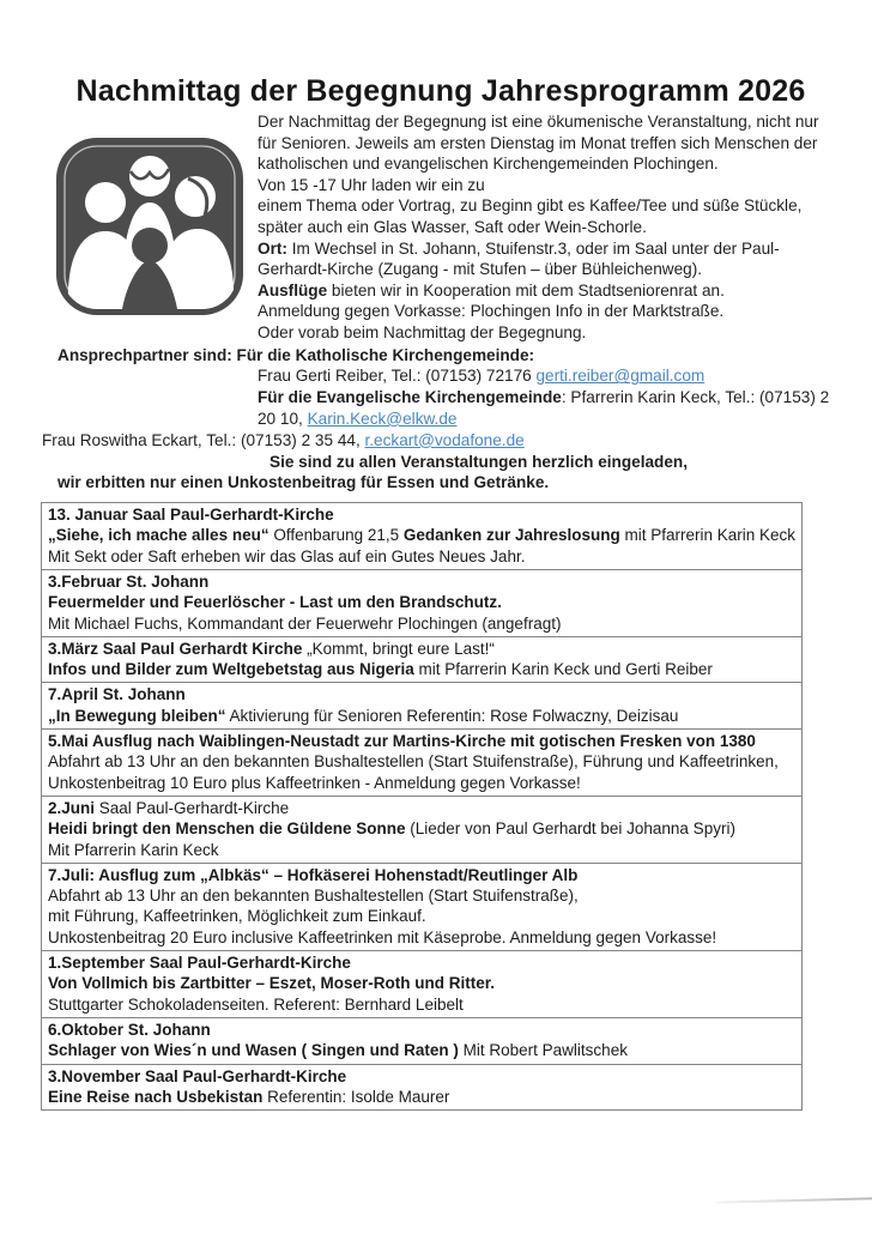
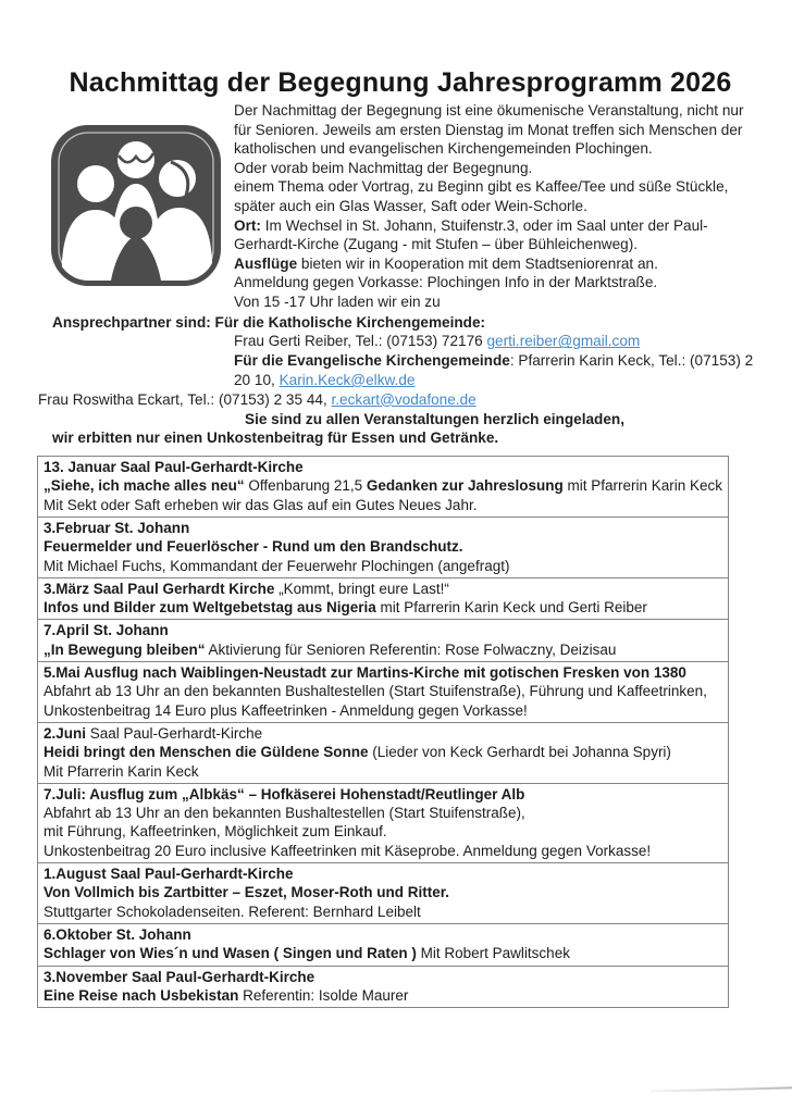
  Nachmittag der Begegnung Jahresprogramm 2026
  Der Nachmittag der Begegnung ist eine ökumenische Veranstaltung, nicht nur
  für Senioren. Jeweils am ersten Dienstag im Monat treffen sich Menschen der
  katholischen und evangelischen Kirchengemeinden Plochingen.
- Von 15 -17 Uhr laden wir ein zu
+ Oder vorab beim Nachmittag der Begegnung.
  einem Thema oder Vortrag, zu Beginn gibt es Kaffee/Tee und süße Stückle,
  später auch ein Glas Wasser, Saft oder Wein-Schorle.
  Ort: Im Wechsel in St. Johann, Stuifenstr.3, oder im Saal unter der Paul-
  Gerhardt-Kirche (Zugang - mit Stufen – über Bühleichenweg).
  Ausflüge bieten wir in Kooperation mit dem Stadtseniorenrat an.
  Anmeldung gegen Vorkasse: Plochingen Info in der Marktstraße.
- Oder vorab beim Nachmittag der Begegnung.
+ Von 15 -17 Uhr laden wir ein zu
  Ansprechpartner sind: Für die Katholische Kirchengemeinde:
  Frau Gerti Reiber, Tel.: (07153) 72176 gerti.reiber@gmail.com
  Für die Evangelische Kirchengemeinde: Pfarrerin Karin Keck, Tel.: (07153) 2 20 10, Karin.Keck@elkw.de
  Frau Roswitha Eckart, Tel.: (07153) 2 35 44, r.eckart@vodafone.de
  Sie sind zu allen Veranstaltungen herzlich eingeladen,
  wir erbitten nur einen Unkostenbeitrag für Essen und Getränke.
  13. Januar Saal Paul-Gerhardt-Kirche„Siehe, ich mache alles neu“ Offenbarung 21,5 Gedanken zur Jahreslosung mit Pfarrerin Karin KeckMit Sekt oder Saft erheben wir das Glas auf ein Gutes Neues Jahr.
- 3.Februar St. JohannFeuermelder und Feuerlöscher - Last um den Brandschutz.Mit Michael Fuchs, Kommandant der Feuerwehr Plochingen (angefragt)
+ 3.Februar St. JohannFeuermelder und Feuerlöscher - Rund um den Brandschutz.Mit Michael Fuchs, Kommandant der Feuerwehr Plochingen (angefragt)
  3.März Saal Paul Gerhardt Kirche „Kommt, bringt eure Last!“Infos und Bilder zum Weltgebetstag aus Nigeria mit Pfarrerin Karin Keck und Gerti Reiber
  7.April St. Johann„In Bewegung bleiben“ Aktivierung für Senioren Referentin: Rose Folwaczny, Deizisau
- 5.Mai Ausflug nach Waiblingen-Neustadt zur Martins-Kirche mit gotischen Fresken von 1380Abfahrt ab 13 Uhr an den bekannten Bushaltestellen (Start Stuifenstraße), Führung und Kaffeetrinken,Unkostenbeitrag 10 Euro plus Kaffeetrinken - Anmeldung gegen Vorkasse!
+ 5.Mai Ausflug nach Waiblingen-Neustadt zur Martins-Kirche mit gotischen Fresken von 1380Abfahrt ab 13 Uhr an den bekannten Bushaltestellen (Start Stuifenstraße), Führung und Kaffeetrinken,Unkostenbeitrag 14 Euro plus Kaffeetrinken - Anmeldung gegen Vorkasse!
- 2.Juni Saal Paul-Gerhardt-KircheHeidi bringt den Menschen die Güldene Sonne (Lieder von Paul Gerhardt bei Johanna Spyri)Mit Pfarrerin Karin Keck
+ 2.Juni Saal Paul-Gerhardt-KircheHeidi bringt den Menschen die Güldene Sonne (Lieder von Keck Gerhardt bei Johanna Spyri)Mit Pfarrerin Karin Keck
  7.Juli: Ausflug zum „Albkäs“ – Hofkäserei Hohenstadt/Reutlinger AlbAbfahrt ab 13 Uhr an den bekannten Bushaltestellen (Start Stuifenstraße),mit Führung, Kaffeetrinken, Möglichkeit zum Einkauf.Unkostenbeitrag 20 Euro inclusive Kaffeetrinken mit Käseprobe. Anmeldung gegen Vorkasse!
- 1.September Saal Paul-Gerhardt-KircheVon Vollmich bis Zartbitter – Eszet, Moser-Roth und Ritter.Stuttgarter Schokoladenseiten. Referent: Bernhard Leibelt
+ 1.August Saal Paul-Gerhardt-KircheVon Vollmich bis Zartbitter – Eszet, Moser-Roth und Ritter.Stuttgarter Schokoladenseiten. Referent: Bernhard Leibelt
  6.Oktober St. JohannSchlager von Wies´n und Wasen ( Singen und Raten ) Mit Robert Pawlitschek
  3.November Saal Paul-Gerhardt-KircheEine Reise nach Usbekistan Referentin: Isolde Maurer
